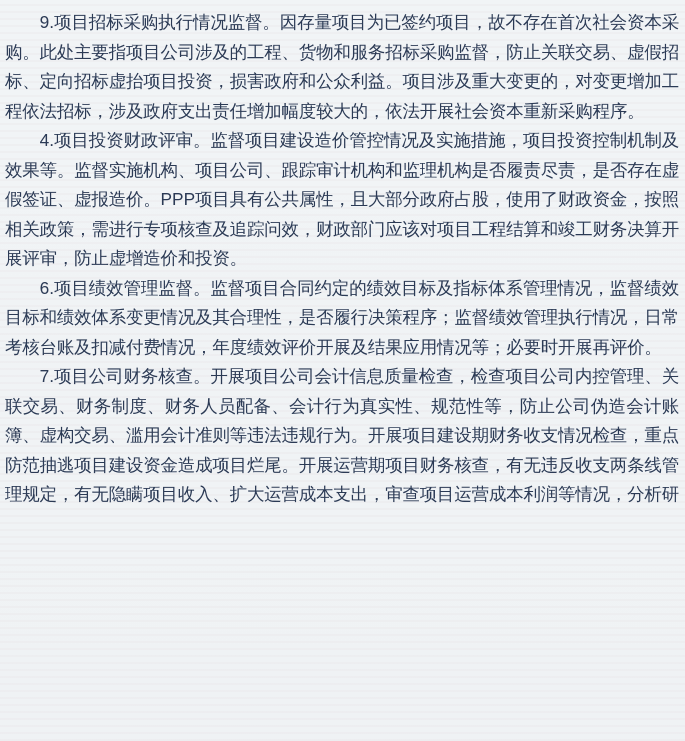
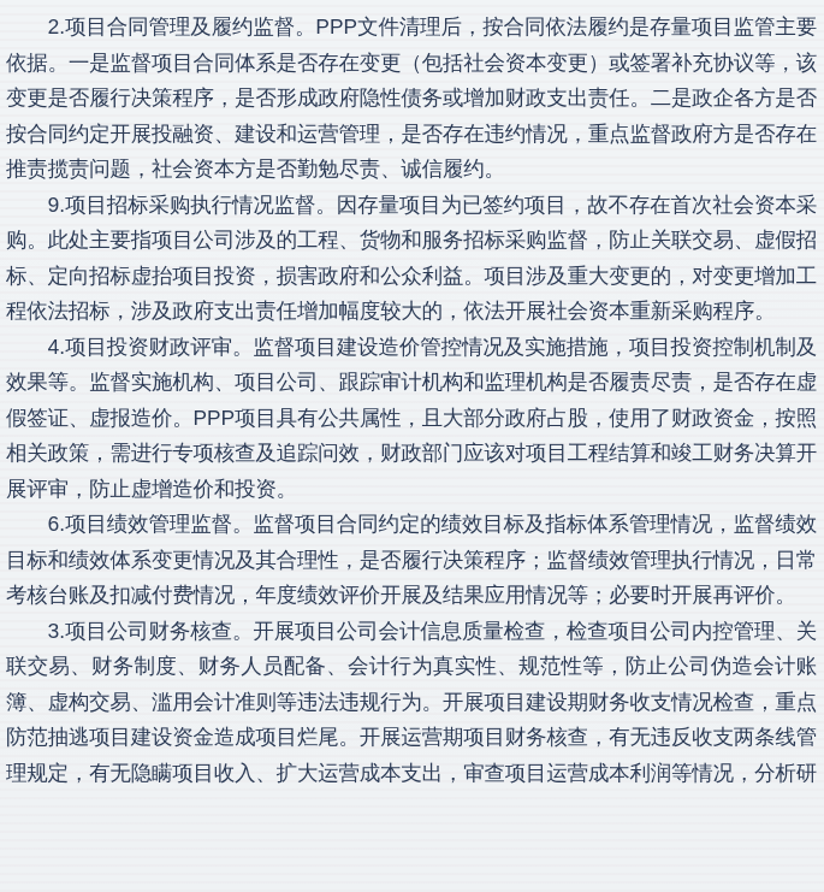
+ 2.项目合同管理及履约监督。PPP文件清理后，按合同依法履约是存量项目监管主要依据。一是监督项目合同体系是否存在变更（包括社会资本变更）或签署补充协议等，该变更是否履行决策程序，是否形成政府隐性债务或增加财政支出责任。二是政企各方是否按合同约定开展投融资、建设和运营管理，是否存在违约情况，重点监督政府方是否存在推责揽责问题，社会资本方是否勤勉尽责、诚信履约。
  9.项目招标采购执行情况监督。因存量项目为已签约项目，故不存在首次社会资本采购。此处主要指项目公司涉及的工程、货物和服务招标采购监督，防止关联交易、虚假招标、定向招标虚抬项目投资，损害政府和公众利益。项目涉及重大变更的，对变更增加工程依法招标，涉及政府支出责任增加幅度较大的，依法开展社会资本重新采购程序。
  4.项目投资财政评审。监督项目建设造价管控情况及实施措施，项目投资控制机制及效果等。监督实施机构、项目公司、跟踪审计机构和监理机构是否履责尽责，是否存在虚假签证、虚报造价。PPP项目具有公共属性，且大部分政府占股，使用了财政资金，按照相关政策，需进行专项核查及追踪问效，财政部门应该对项目工程结算和竣工财务决算开展评审，防止虚增造价和投资。
  6.项目绩效管理监督。监督项目合同约定的绩效目标及指标体系管理情况，监督绩效目标和绩效体系变更情况及其合理性，是否履行决策程序；监督绩效管理执行情况，日常考核台账及扣减付费情况，年度绩效评价开展及结果应用情况等；必要时开展再评价。
- 7.项目公司财务核查。开展项目公司会计信息质量检查，检查项目公司内控管理、关联交易、财务制度、财务人员配备、会计行为真实性、规范性等，防止公司伪造会计账簿、虚构交易、滥用会计准则等违法违规行为。开展项目建设期财务收支情况检查，重点防范抽逃项目建设资金造成项目烂尾。开展运营期项目财务核查，有无违反收支两条线管理规定，有无隐瞒项目收入、扩大运营成本支出，审查项目运营成本利润等情况，分析研
+ 3.项目公司财务核查。开展项目公司会计信息质量检查，检查项目公司内控管理、关联交易、财务制度、财务人员配备、会计行为真实性、规范性等，防止公司伪造会计账簿、虚构交易、滥用会计准则等违法违规行为。开展项目建设期财务收支情况检查，重点防范抽逃项目建设资金造成项目烂尾。开展运营期项目财务核查，有无违反收支两条线管理规定，有无隐瞒项目收入、扩大运营成本支出，审查项目运营成本利润等情况，分析研
